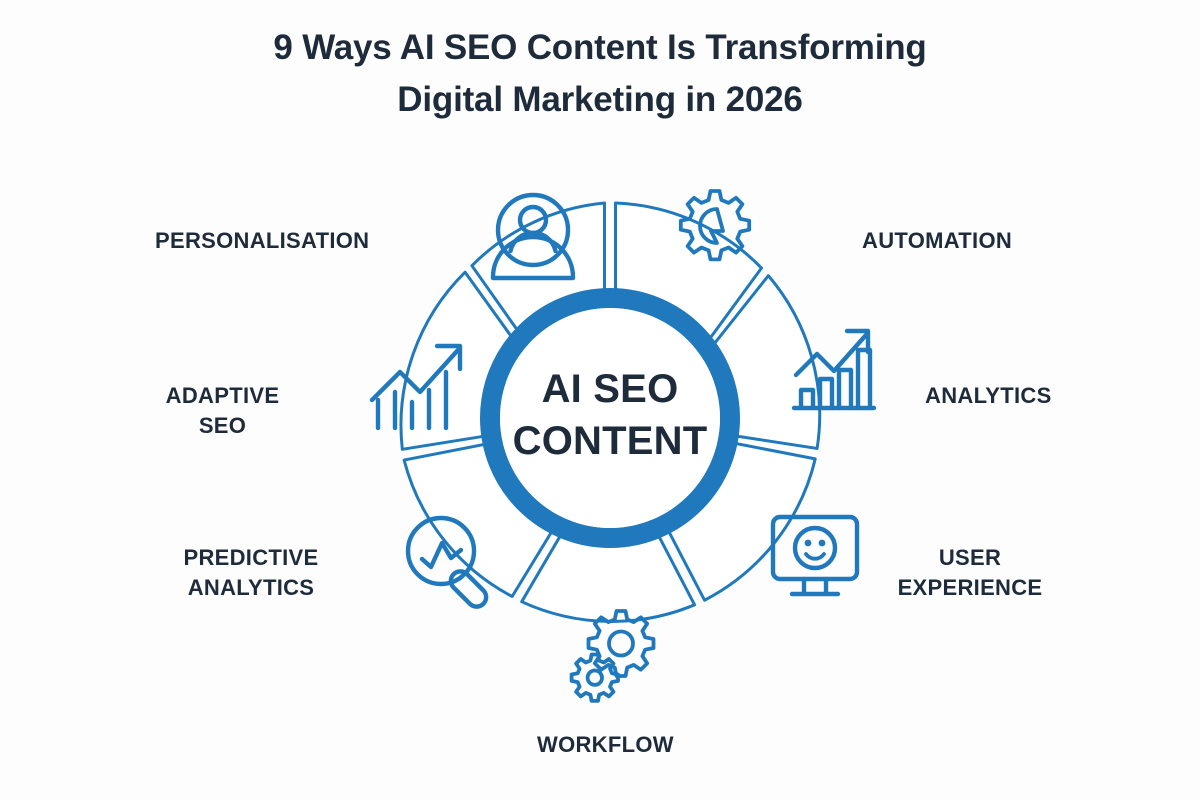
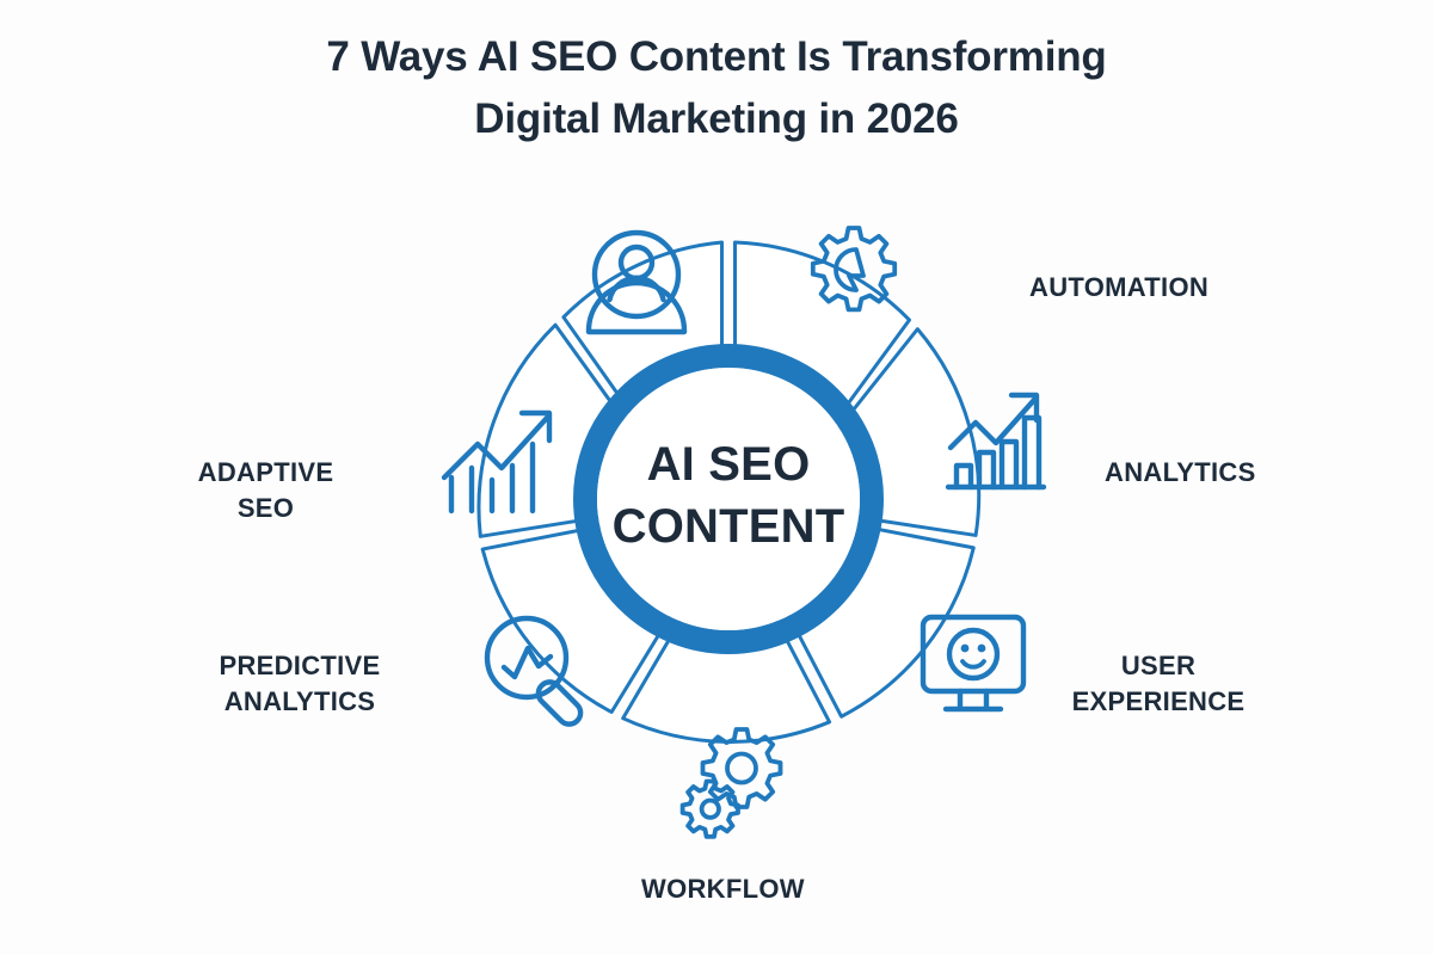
- 9 Ways AI SEO Content Is Transforming
+ 7 Ways AI SEO Content Is Transforming
  Digital Marketing in 2026
  AI SEO
  CONTENT
- PERSONALISATION
  AUTOMATION
  ANALYTICS
  USER
  EXPERIENCE
  WORKFLOW
  PREDICTIVE
  ANALYTICS
  ADAPTIVE
  SEO
